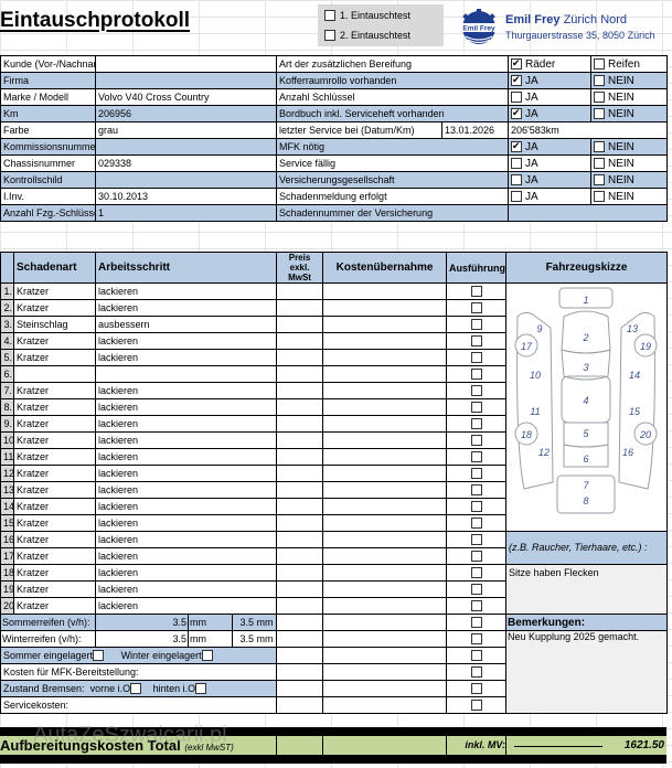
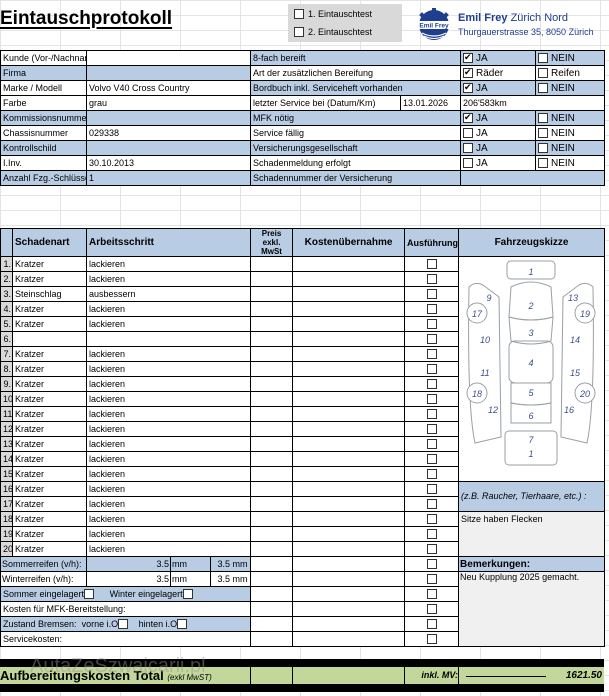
  Eintauschprotokoll
  1. Eintauschtest
  2. Eintauschtest
  Emil Frey Zürich Nord
  Thurgauerstrasse 35, 8050 Zürich
  Kunde (Vor-/Nachna
  Firma
  Marke / Modell	Volvo V40 Cross Country
- Km	206956
  Farbe	grau
  Kommissionsnumme
  Chassisnummer	029338
  Kontrollschild
  I.Inv.	30.10.2013
  Anzahl Fzg.-Schlüss	1
+ 8-fach bereift	JA	NEIN
  Art der zusätzlichen Bereifung	Räder	Reifen
- Kofferraumrollo vorhanden	JA	NEIN
- Anzahl Schlüssel	JA	NEIN
  Bordbuch inkl. Serviceheft vorhanden	JA	NEIN
  letzter Service bei (Datum/Km)	13.01.2026	206'583km
  MFK nötig	JA	NEIN
  Service fällig	JA	NEIN
  Versicherungsgesellschaft	JA	NEIN
  Schadenmeldung erfolgt	JA	NEIN
  Schadennummer der Versicherung
  	Schadenart	Arbeitsschritt	Preis exkl. MwSt	Kostenübernahme	Ausführung	Fahrzeugskizze
- 1.	Kratzer	lackieren				1 2 3 4 5 6 7 8 9 10 11 12 13 14 15 16 17 18 19 20
+ 1.	Kratzer	lackieren				1 2 3 4 5 6 7 1 9 10 11 12 13 14 15 16 17 18 19 20
  2.	Kratzer	lackieren
  3.	Steinschlag	ausbessern
  4.	Kratzer	lackieren
  5.	Kratzer	lackieren
  6.
  7.	Kratzer	lackieren
  8.	Kratzer	lackieren
  9.	Kratzer	lackieren
  10	Kratzer	lackieren
  11	Kratzer	lackieren
  12	Kratzer	lackieren
  13	Kratzer	lackieren
  14	Kratzer	lackieren
  15	Kratzer	lackieren
  16	Kratzer	lackieren				(z.B. Raucher, Tierhaare, etc.) :
  17	Kratzer	lackieren
  18	Kratzer	lackieren				Sitze haben Flecken
  19	Kratzer	lackieren
  20	Kratzer	lackieren
  Sommerreifen (v/h):	3.5	mm	3.5 mm				Bemerkungen:
  Winterreifen (v/h):	3.5	mm	3.5 mm				Neu Kupplung 2025 gemacht.
  Sommer eingelagert Winter eingelagert
  Kosten für MFK-Bereitstellung:
  Zustand Bremsen: vorne i.O hinten i.O
  Servicekosten:
  Aufbereitungskosten Total (exkl MwST)
  inkl. MV:
  1621.50
  AutaZeSzwajcarii.pl
